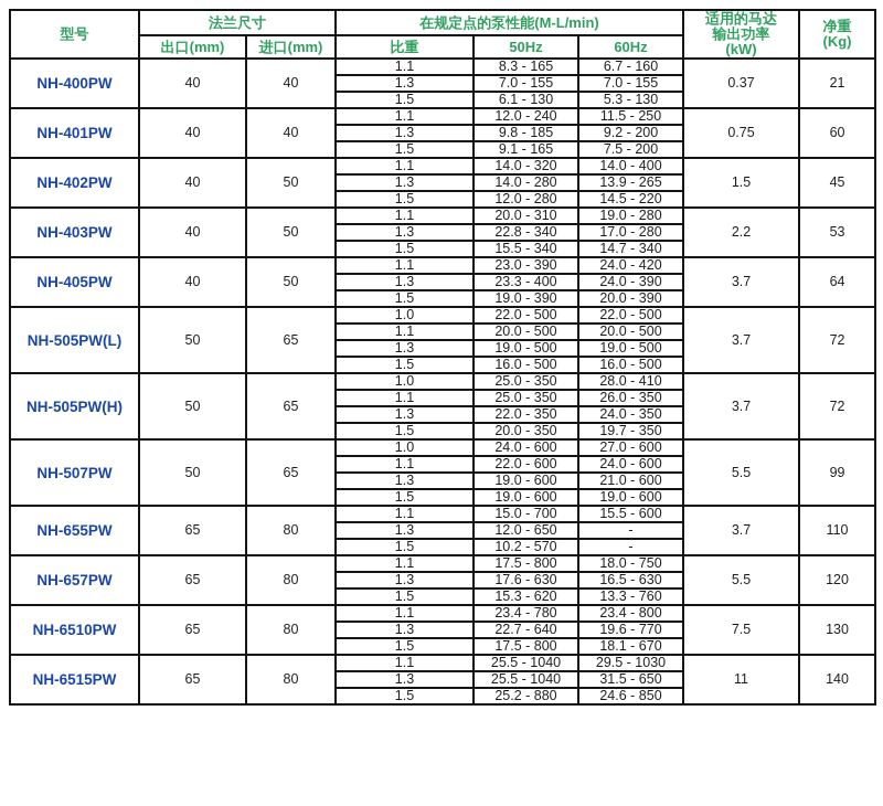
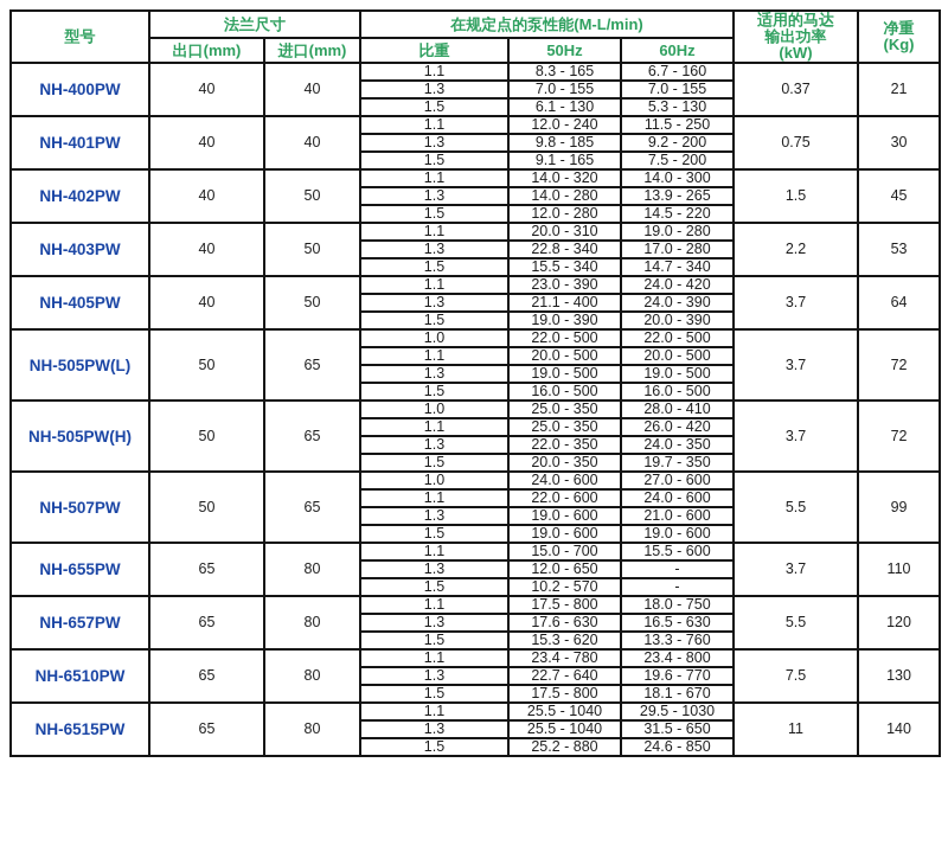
  型号	法兰尺寸	在规定点的泵性能(M-L/min)	适用的马达 输出功率 (kW)	净重 (Kg)
  出口(mm)	进口(mm)	比重	50Hz	60Hz
  NH-400PW	40	40	1.1	8.3 - 165	6.7 - 160	0.37	21
  1.3	7.0 - 155	7.0 - 155
  1.5	6.1 - 130	5.3 - 130
- NH-401PW	40	40	1.1	12.0 - 240	11.5 - 250	0.75	60
+ NH-401PW	40	40	1.1	12.0 - 240	11.5 - 250	0.75	30
  1.3	9.8 - 185	9.2 - 200
  1.5	9.1 - 165	7.5 - 200
- NH-402PW	40	50	1.1	14.0 - 320	14.0 - 400	1.5	45
+ NH-402PW	40	50	1.1	14.0 - 320	14.0 - 300	1.5	45
  1.3	14.0 - 280	13.9 - 265
  1.5	12.0 - 280	14.5 - 220
  NH-403PW	40	50	1.1	20.0 - 310	19.0 - 280	2.2	53
  1.3	22.8 - 340	17.0 - 280
  1.5	15.5 - 340	14.7 - 340
  NH-405PW	40	50	1.1	23.0 - 390	24.0 - 420	3.7	64
- 1.3	23.3 - 400	24.0 - 390
+ 1.3	21.1 - 400	24.0 - 390
  1.5	19.0 - 390	20.0 - 390
  NH-505PW(L)	50	65	1.0	22.0 - 500	22.0 - 500	3.7	72
  1.1	20.0 - 500	20.0 - 500
  1.3	19.0 - 500	19.0 - 500
  1.5	16.0 - 500	16.0 - 500
  NH-505PW(H)	50	65	1.0	25.0 - 350	28.0 - 410	3.7	72
- 1.1	25.0 - 350	26.0 - 350
+ 1.1	25.0 - 350	26.0 - 420
  1.3	22.0 - 350	24.0 - 350
  1.5	20.0 - 350	19.7 - 350
  NH-507PW	50	65	1.0	24.0 - 600	27.0 - 600	5.5	99
  1.1	22.0 - 600	24.0 - 600
  1.3	19.0 - 600	21.0 - 600
  1.5	19.0 - 600	19.0 - 600
  NH-655PW	65	80	1.1	15.0 - 700	15.5 - 600	3.7	110
  1.3	12.0 - 650	-
  1.5	10.2 - 570	-
  NH-657PW	65	80	1.1	17.5 - 800	18.0 - 750	5.5	120
  1.3	17.6 - 630	16.5 - 630
  1.5	15.3 - 620	13.3 - 760
  NH-6510PW	65	80	1.1	23.4 - 780	23.4 - 800	7.5	130
  1.3	22.7 - 640	19.6 - 770
  1.5	17.5 - 800	18.1 - 670
  NH-6515PW	65	80	1.1	25.5 - 1040	29.5 - 1030	11	140
  1.3	25.5 - 1040	31.5 - 650
  1.5	25.2 - 880	24.6 - 850
